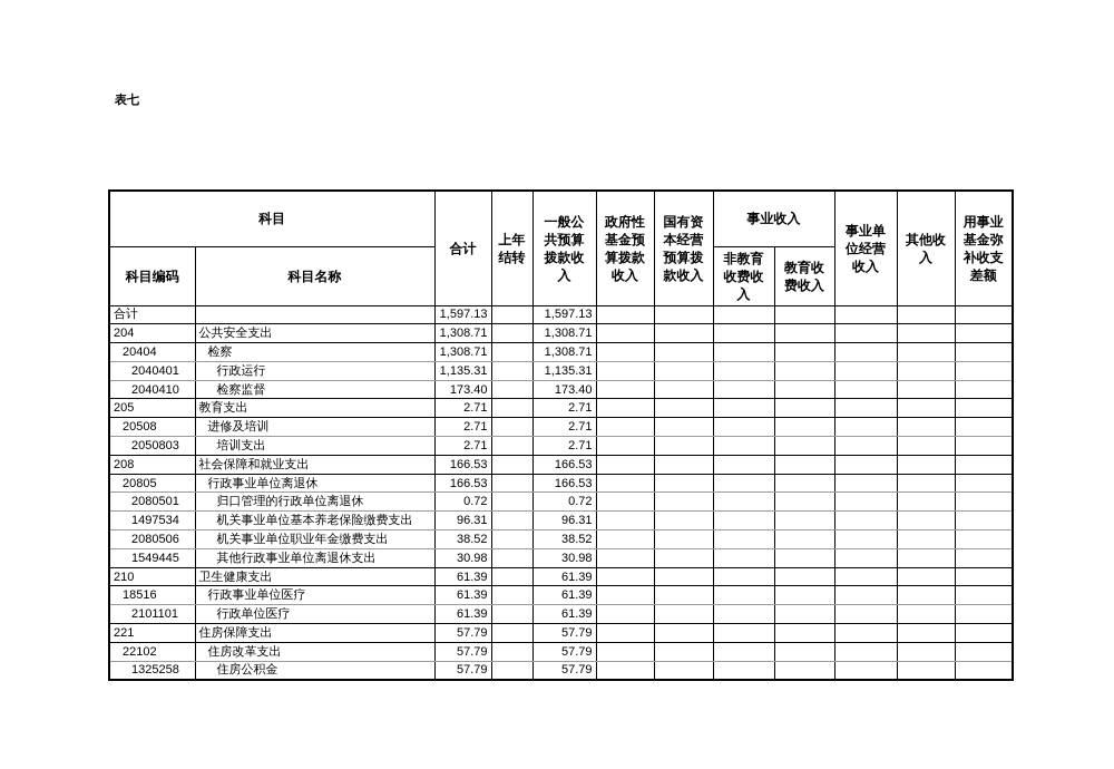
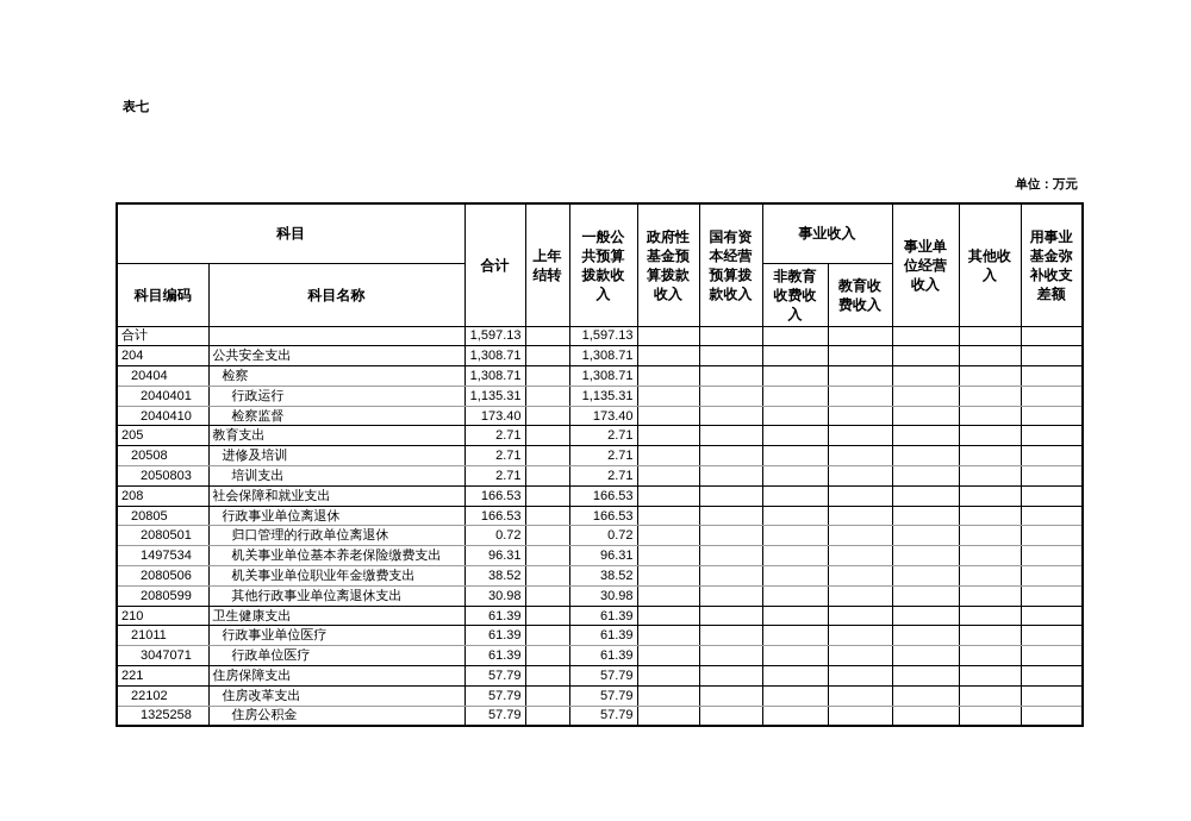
  表七
+ 单位：万元
  科目	合计	上年结转	一般公共预算拨款收入	政府性基金预算拨款收入	国有资本经营预算拨款收入	事业收入	事业单位经营收入	其他收入	用事业基金弥补收支差额
  科目编码	科目名称	非教育收费收入	教育收费收入
  合计		1,597.13		1,597.13
  204	公共安全支出	1,308.71		1,308.71
  20404	检察	1,308.71		1,308.71
  2040401	行政运行	1,135.31		1,135.31
  2040410	检察监督	173.40		173.40
  205	教育支出	2.71		2.71
  20508	进修及培训	2.71		2.71
  2050803	培训支出	2.71		2.71
  208	社会保障和就业支出	166.53		166.53
  20805	行政事业单位离退休	166.53		166.53
  2080501	归口管理的行政单位离退休	0.72		0.72
  1497534	机关事业单位基本养老保险缴费支出	96.31		96.31
  2080506	机关事业单位职业年金缴费支出	38.52		38.52
- 1549445	其他行政事业单位离退休支出	30.98		30.98
+ 2080599	其他行政事业单位离退休支出	30.98		30.98
  210	卫生健康支出	61.39		61.39
- 18516	行政事业单位医疗	61.39		61.39
+ 21011	行政事业单位医疗	61.39		61.39
- 2101101	行政单位医疗	61.39		61.39
+ 3047071	行政单位医疗	61.39		61.39
  221	住房保障支出	57.79		57.79
  22102	住房改革支出	57.79		57.79
  1325258	住房公积金	57.79		57.79
